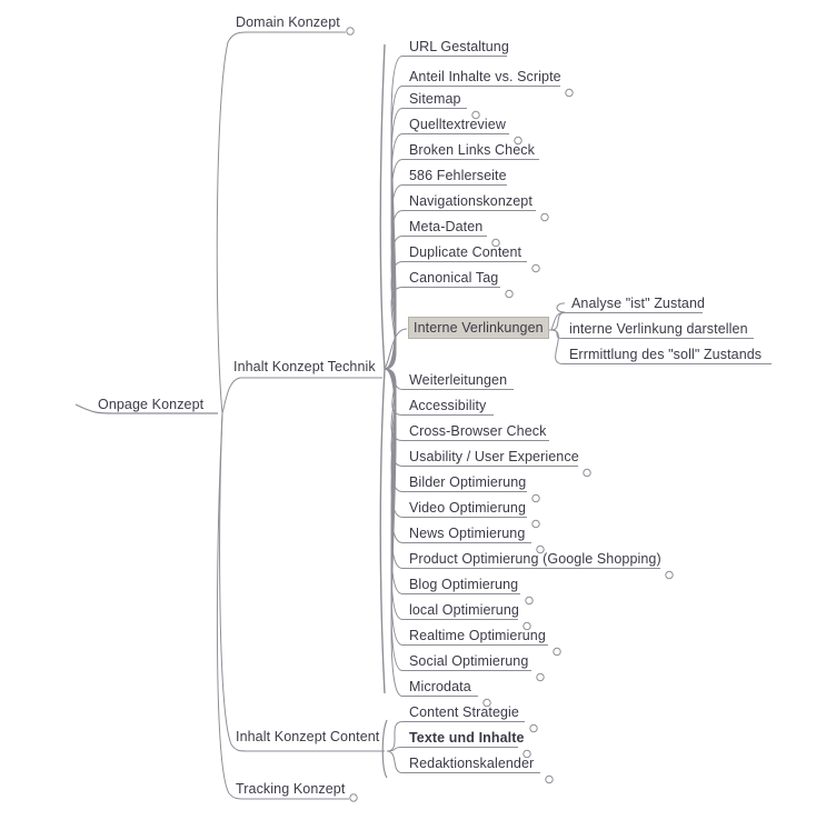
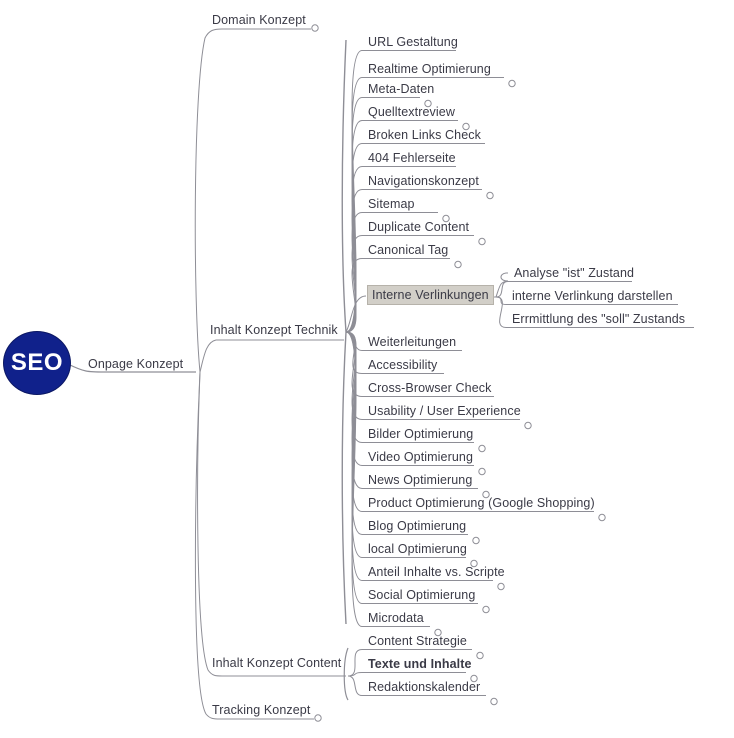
+ SEO
  Onpage Konzept
  Domain Konzept
  Inhalt Konzept Technik
  Inhalt Konzept Content
  Tracking Konzept
  URL Gestaltung
- Anteil Inhalte vs. Scripte
+ Realtime Optimierung
- Sitemap
+ Meta-Daten
  Quelltextreview
  Broken Links Check
- 586 Fehlerseite
+ 404 Fehlerseite
  Navigationskonzept
- Meta-Daten
+ Sitemap
  Duplicate Content
  Canonical Tag
  Interne Verlinkungen
  Weiterleitungen
  Accessibility
  Cross-Browser Check
  Usability / User Experience
  Bilder Optimierung
  Video Optimierung
  News Optimierung
  Product Optimierung (Google Shopping)
  Blog Optimierung
  local Optimierung
- Realtime Optimierung
+ Anteil Inhalte vs. Scripte
  Social Optimierung
  Microdata
  Analyse "ist" Zustand
  interne Verlinkung darstellen
  Errmittlung des "soll" Zustands
  Content Strategie
  Texte und Inhalte
  Redaktionskalender
